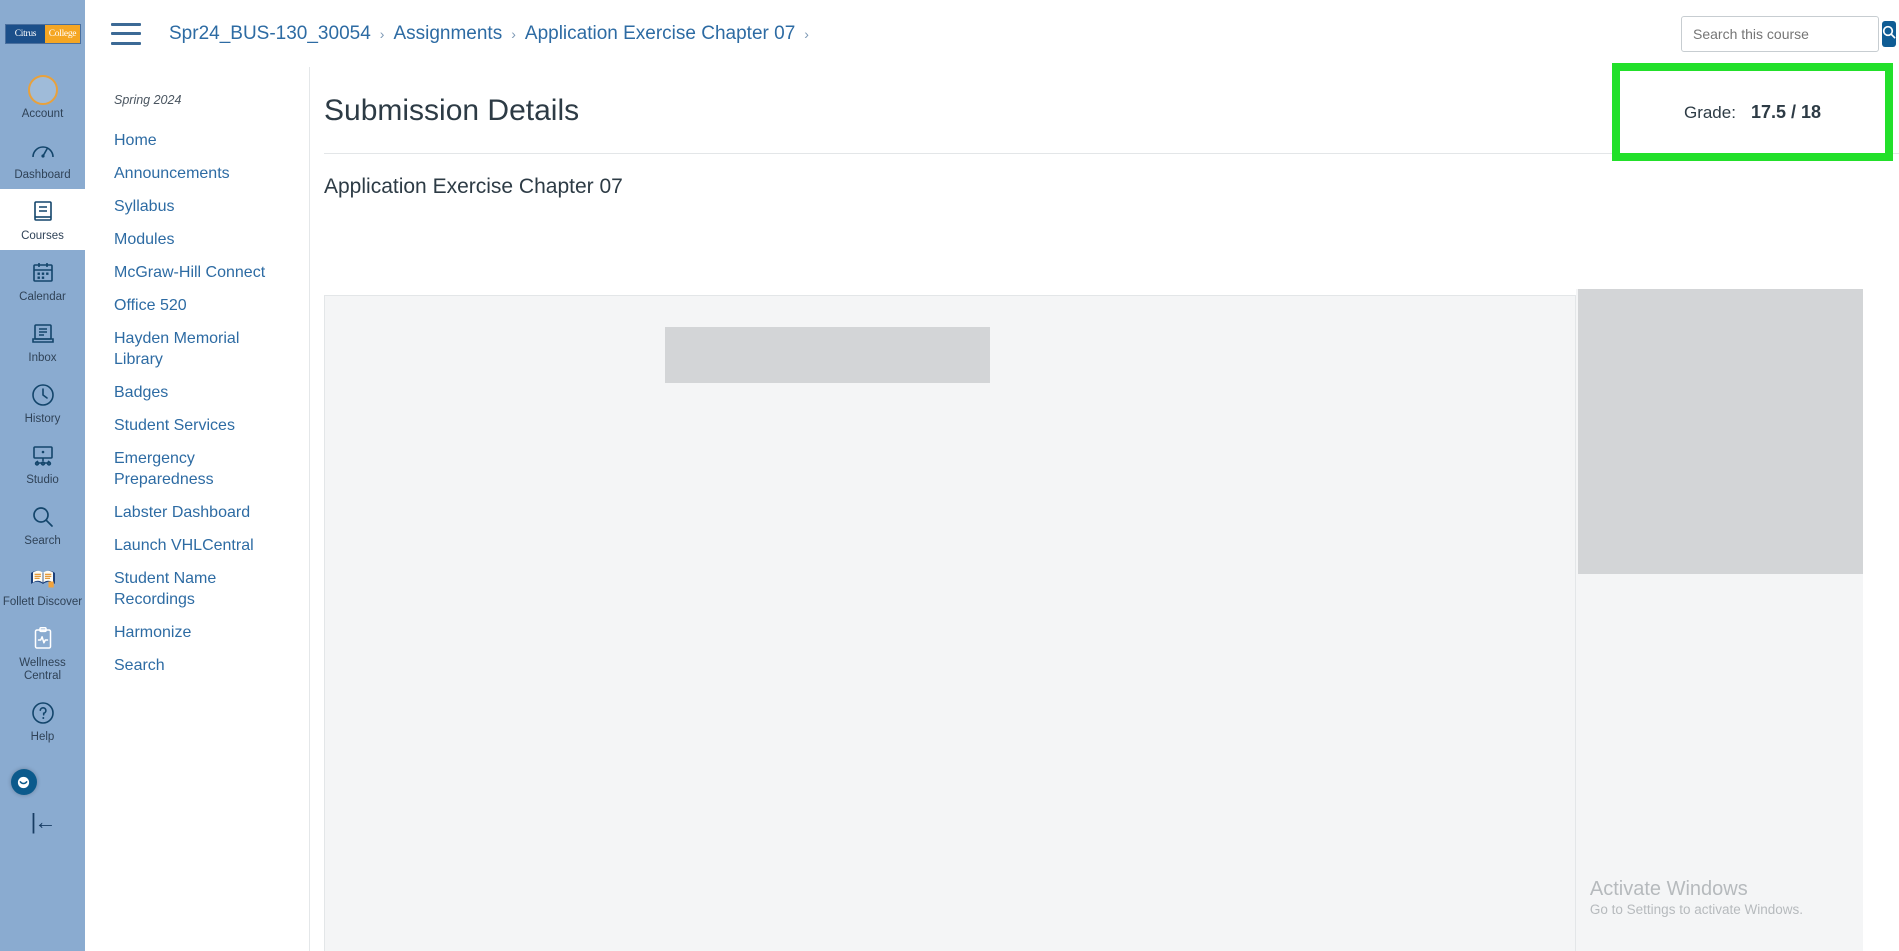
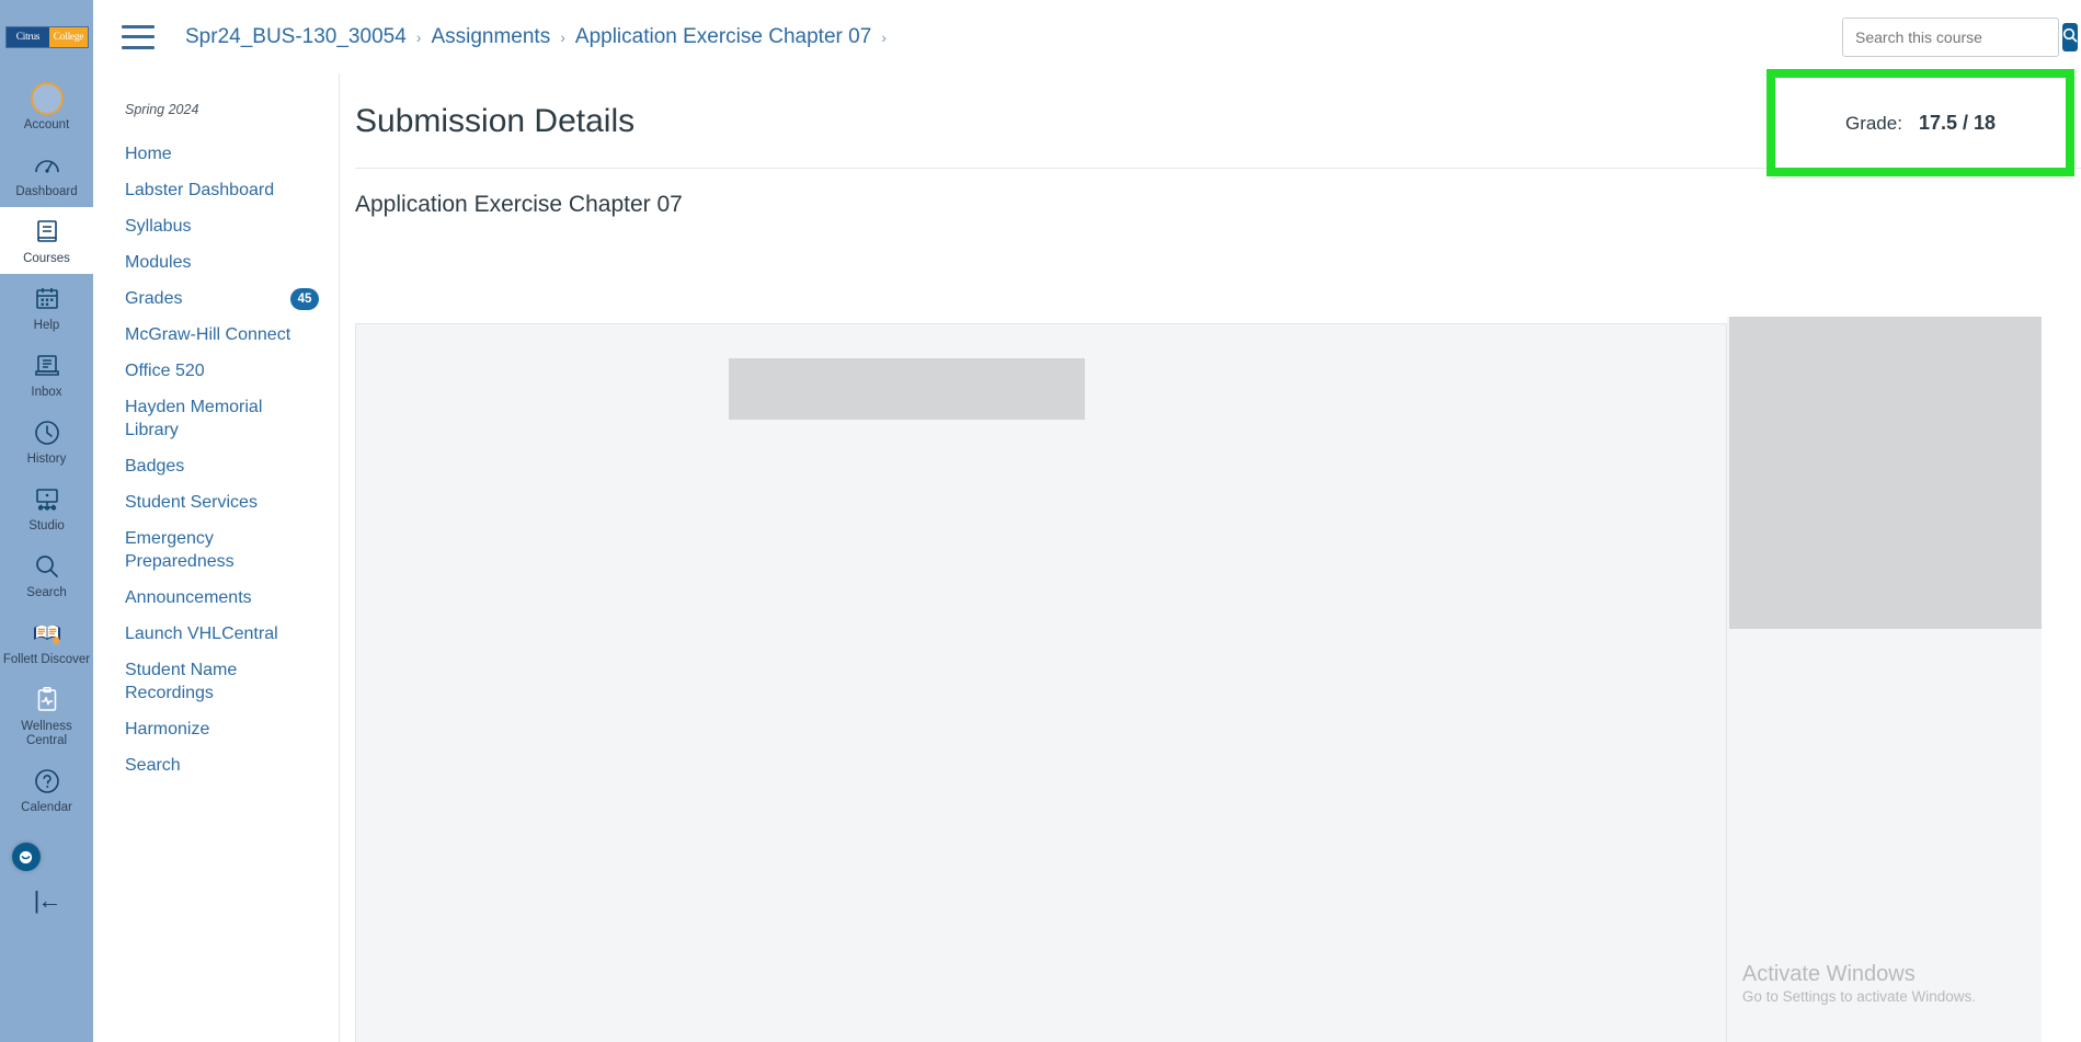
  Citrus
  College
  Account
  Dashboard
  Courses
- Calendar
+ Help
  Inbox
  History
  Studio
  Search
  Follett Discover
  Wellness Central
- Help
+ Calendar
  |←
  Spr24_BUS-130_30054
  ›
  Assignments
  ›
  Application Exercise Chapter 07
  ›
  Search this course
  Spring 2024
  Home
- Announcements
+ Labster Dashboard
  Syllabus
  Modules
+ Grades
+ 45
  McGraw-Hill Connect
  Office 520
  Hayden Memorial Library
  Badges
  Student Services
  Emergency Preparedness
- Labster Dashboard
+ Announcements
  Launch VHLCentral
  Student Name Recordings
  Harmonize
  Search
  Submission Details
  Application Exercise Chapter 07
  Activate Windows
  Go to Settings to activate Windows.
  Grade:
  17.5 / 18
